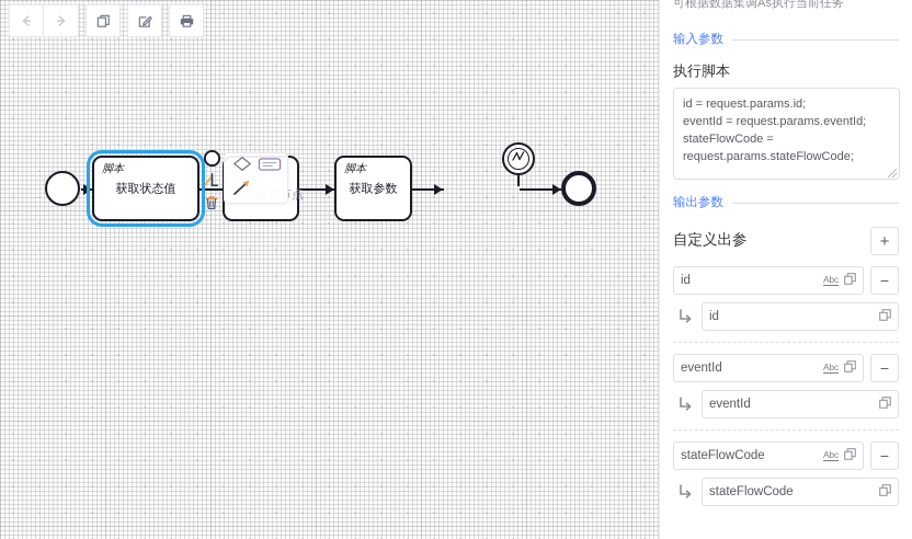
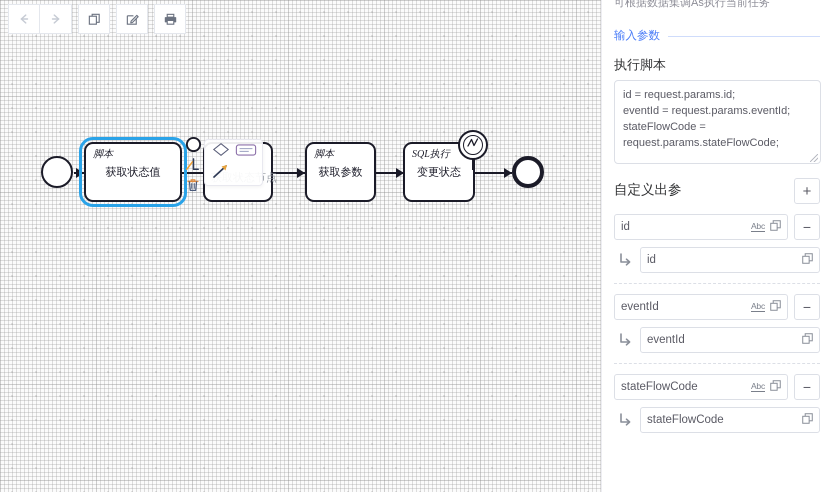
  脚本
  获取状态值
  脚本
  获取参数
+ SQL执行
+ 变更状态
  可根据数据集调As执行当前任务
  输入参数
  执行脚本
  id = request.params.id;
  eventId = request.params.eventId;
  stateFlowCode =
  request.params.stateFlowCode;
- 输出参数
  自定义出参
  +
  id
  Abc
  −
  id
  eventId
  Abc
  −
  eventId
  stateFlowCode
  Abc
  −
  stateFlowCode
